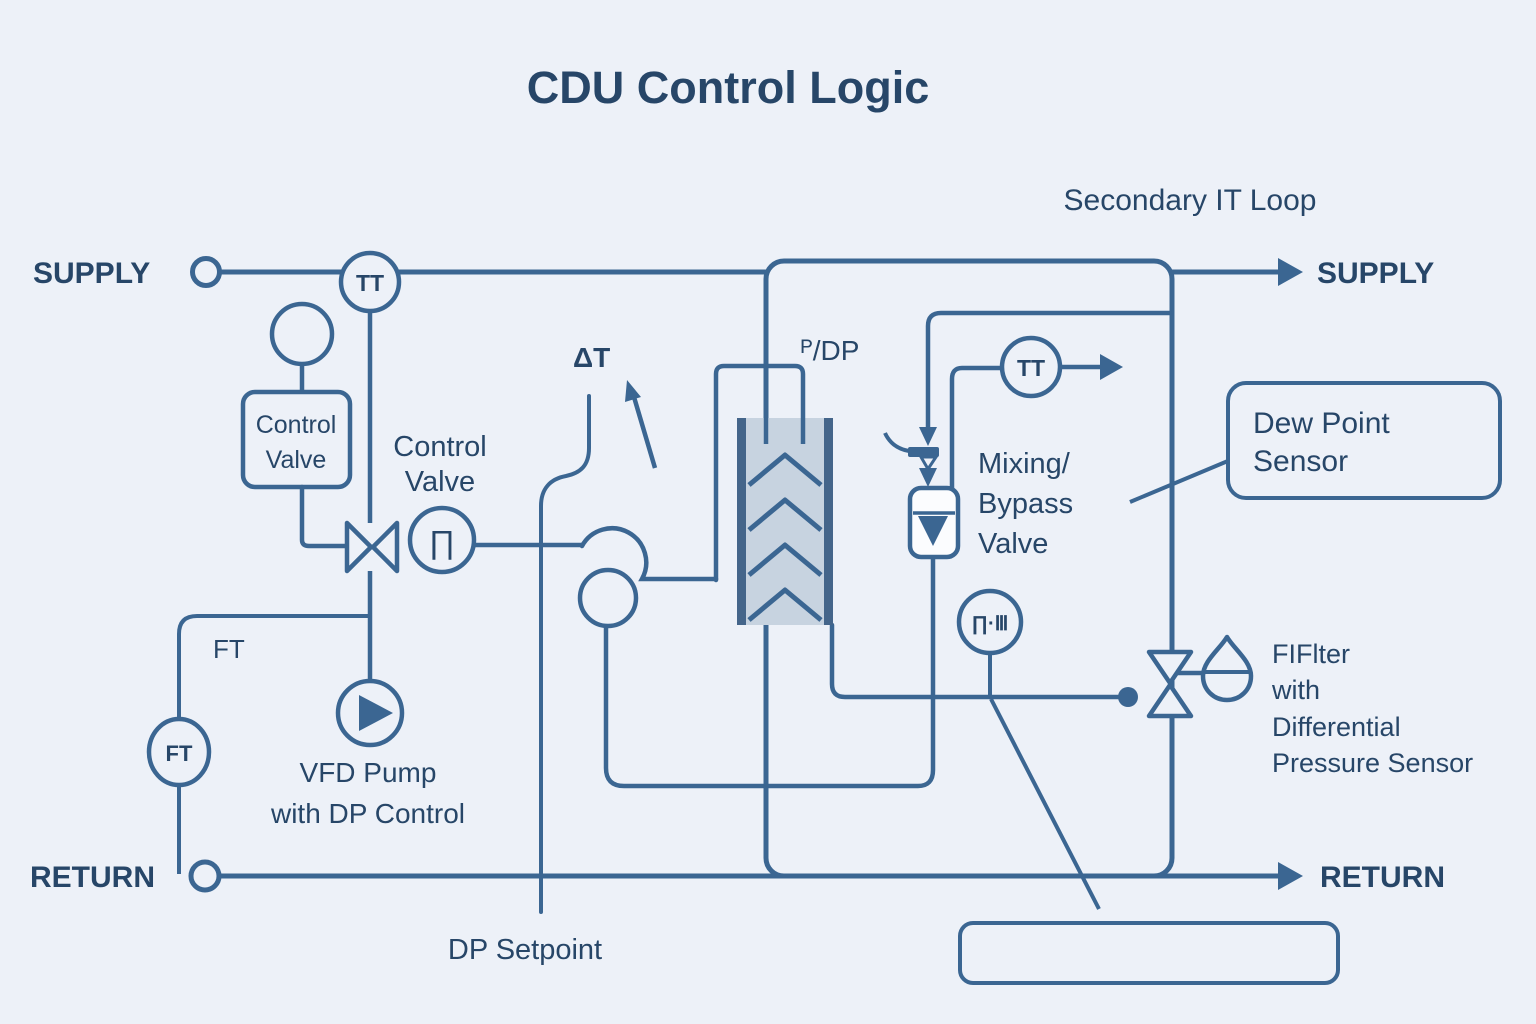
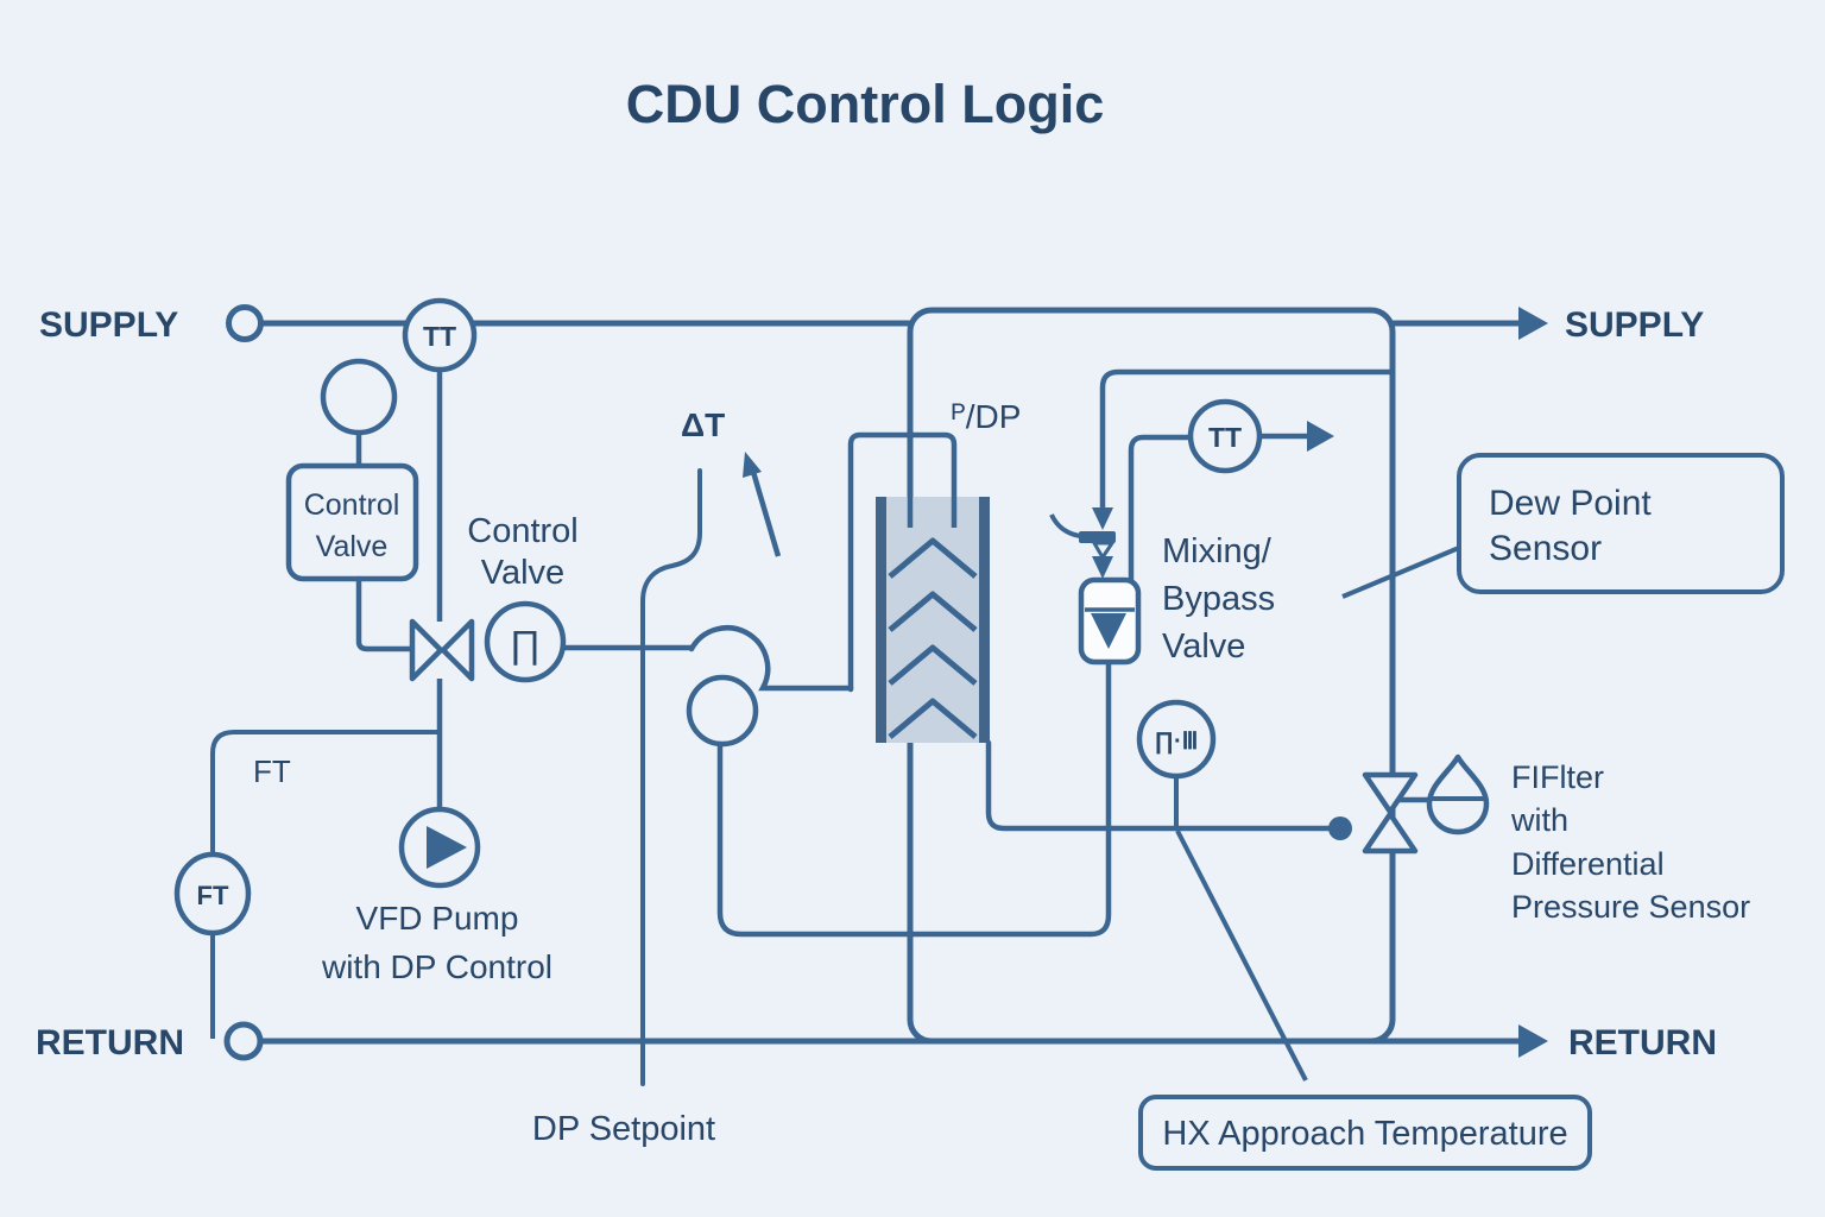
  CDU Control Logic
- Secondary IT Loop
  SUPPLY
  SUPPLY
  RETURN
  RETURN
  TT
  TT
  FT
  FT
  ∏
  ∏·Ⅲ
  Control
  Valve
  Control
  Valve
  ΔT
  ᴾ/DP
  Mixing/
  Bypass
  Valve
  VFD Pump
  with DP Control
  DP Setpoint
  Dew Point
  Sensor
  FIFlter
  with
  Differential
  Pressure Sensor
+ HX Approach Temperature
